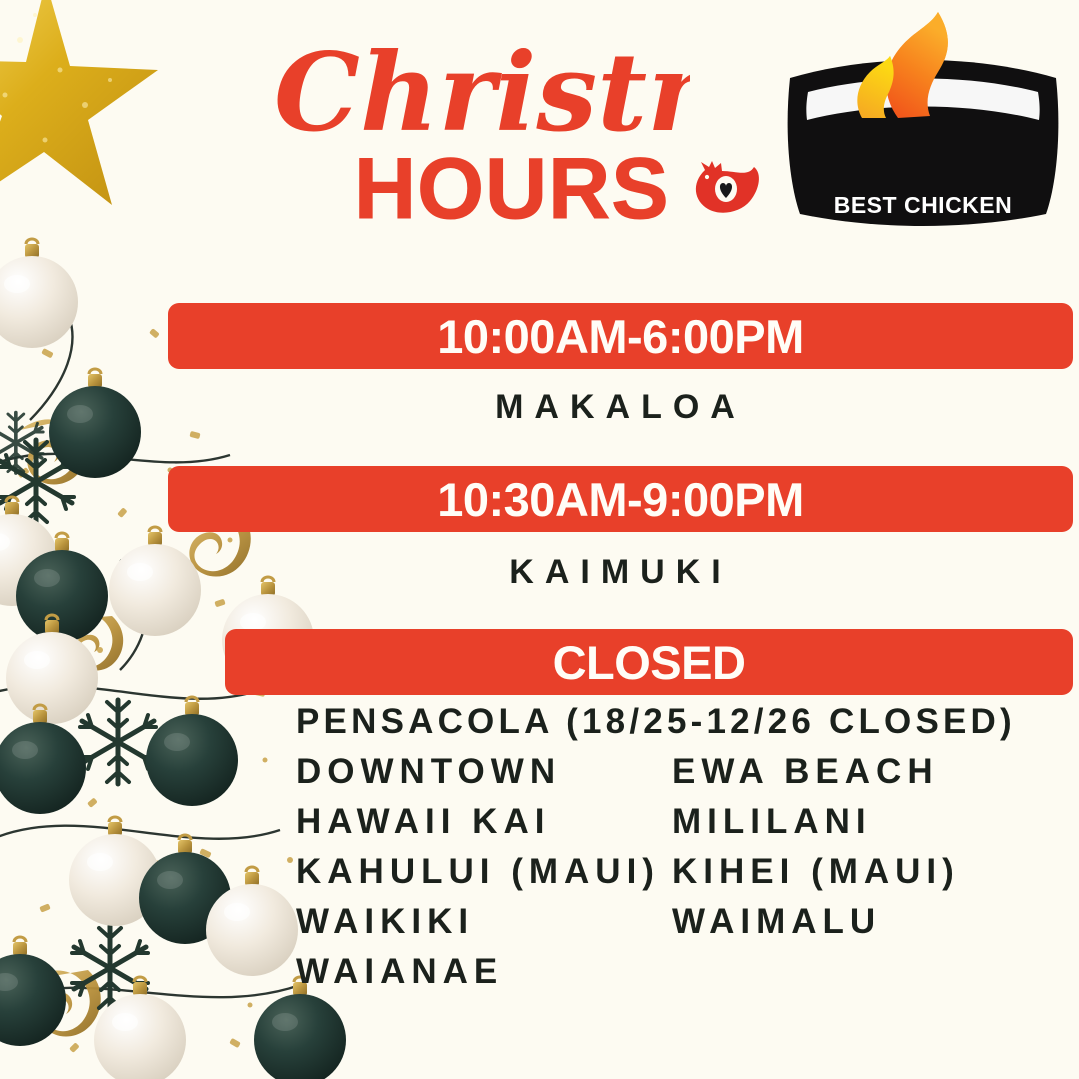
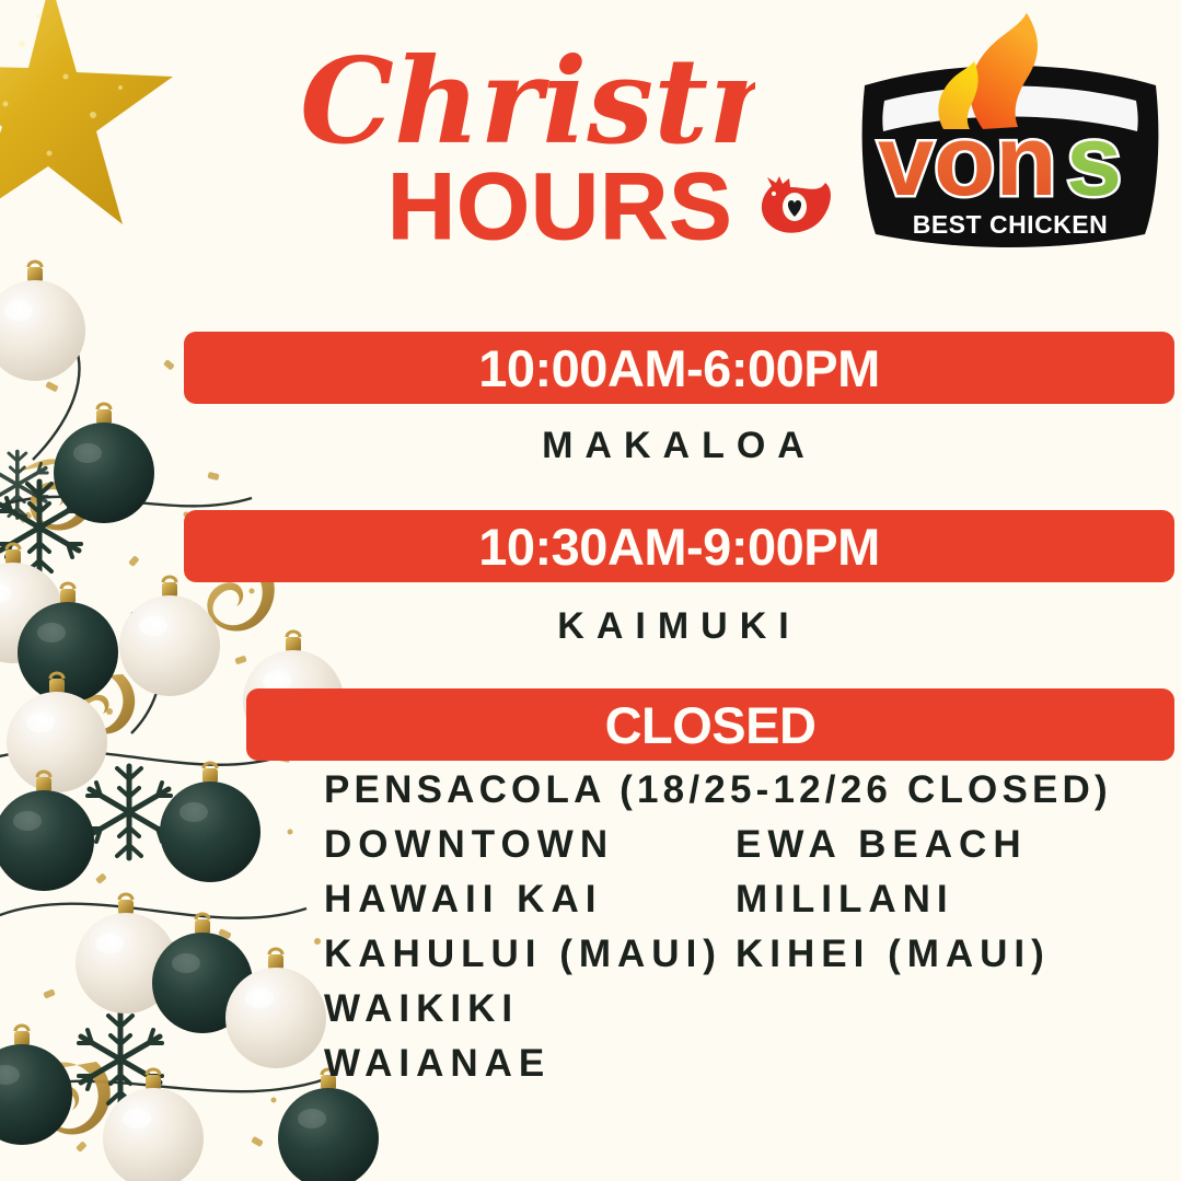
  HOURS
+ von
+ s
  BEST CHICKEN
  10:00AM-6:00PM
  MAKALOA
  10:30AM-9:00PM
  KAIMUKI
  CLOSED
  PENSACOLA (18/25-12/26 CLOSED)
  DOWNTOWN
  EWA BEACH
  HAWAII KAI
  MILILANI
  KAHULUI (MAUI)
  KIHEI (MAUI)
  WAIKIKI
- WAIMALU
  WAIANAE
